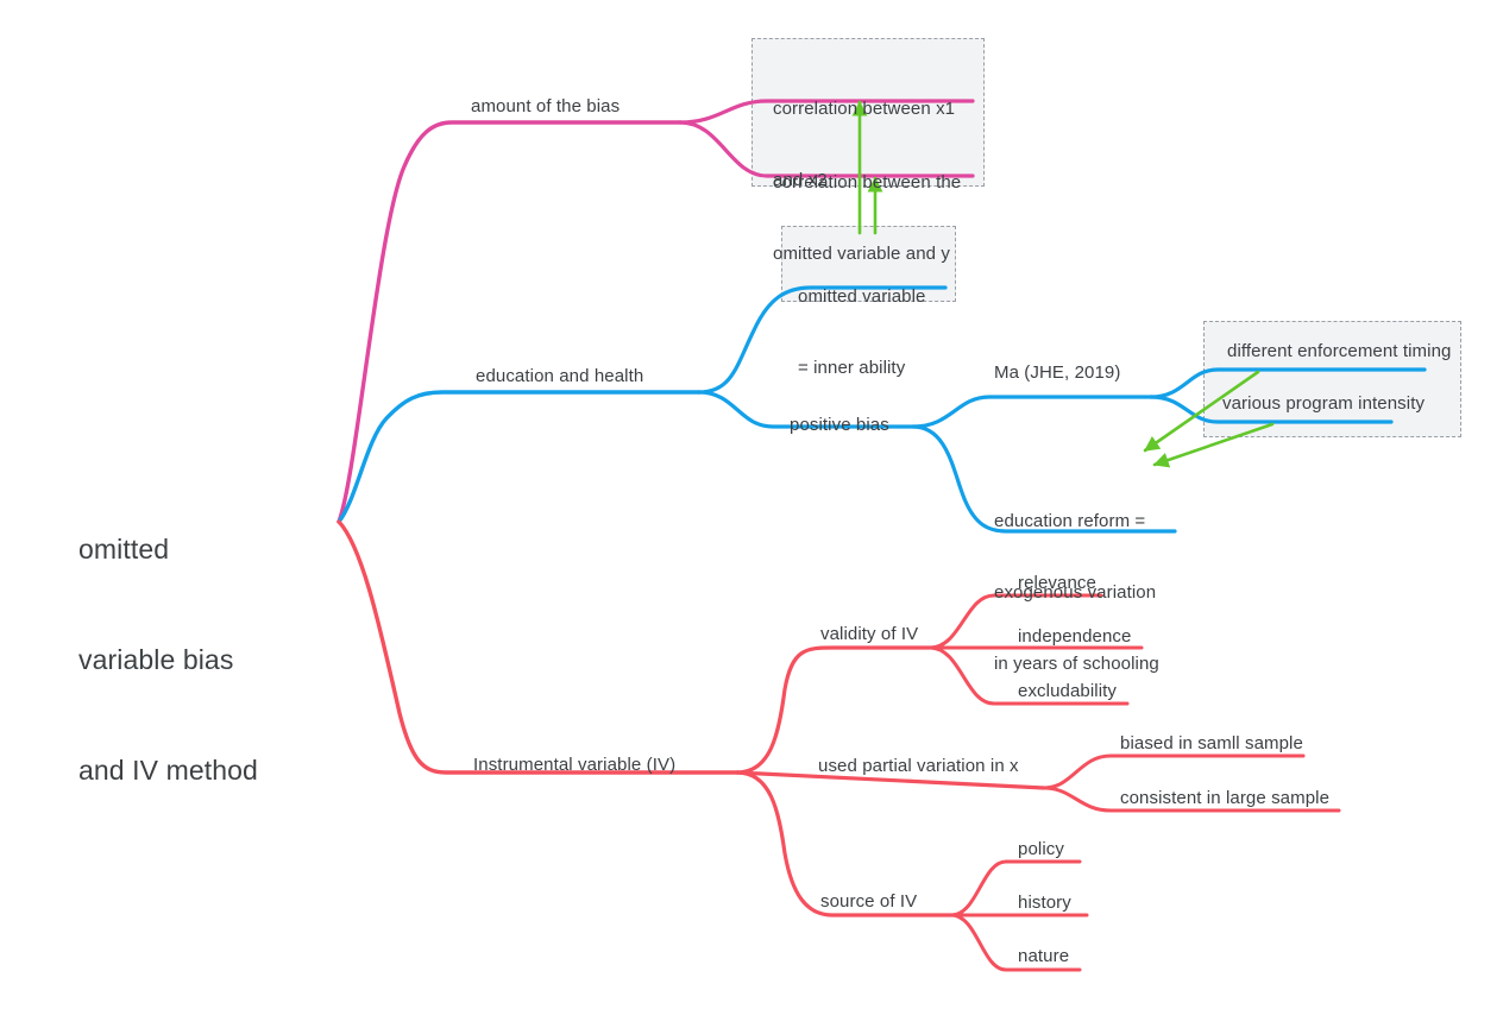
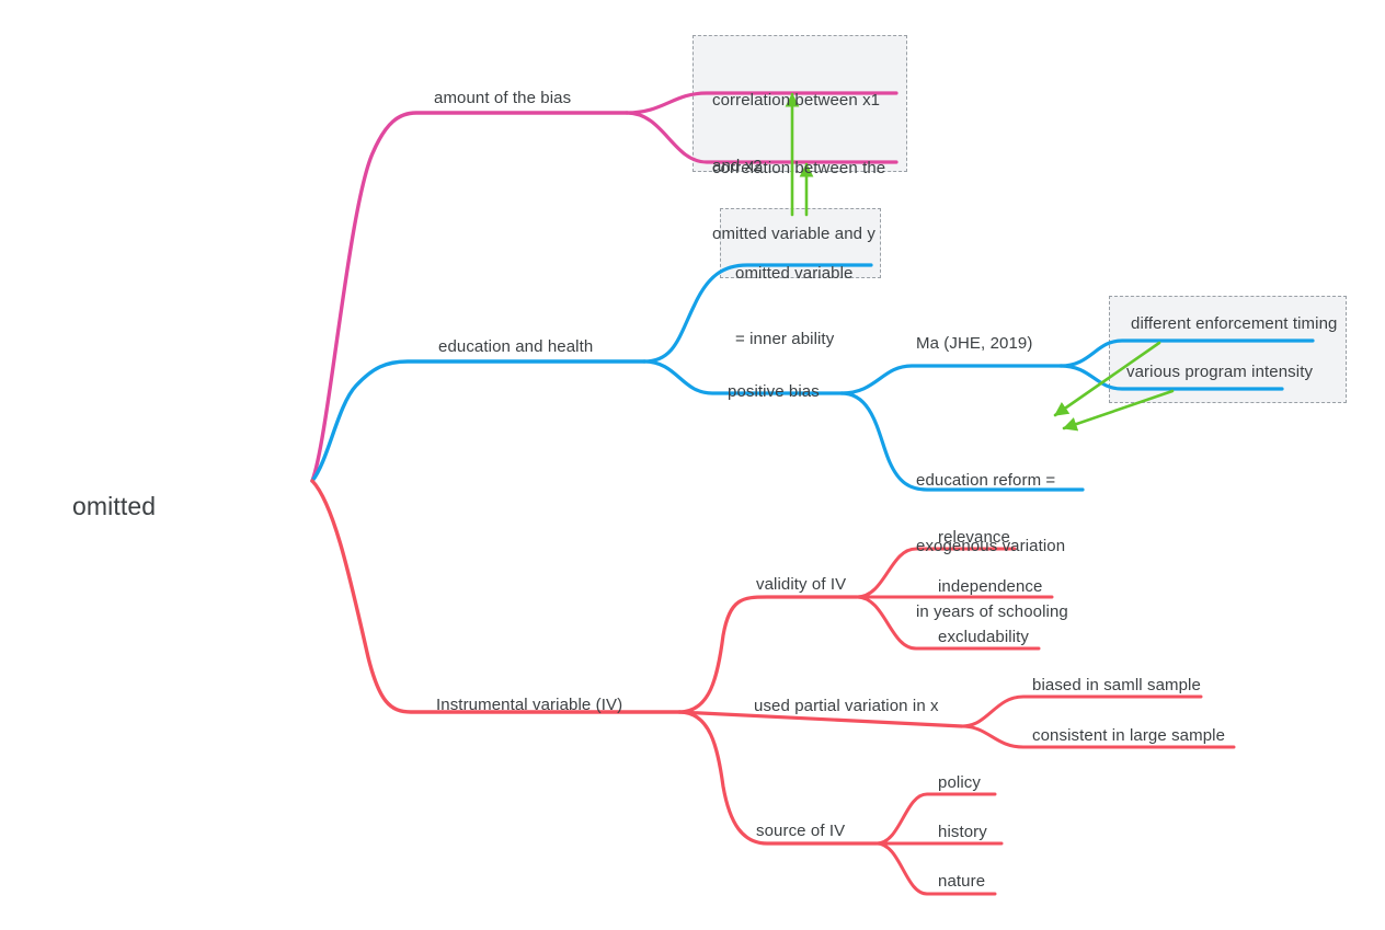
  omitted
- variable bias
- and IV method
  amount of the bias
  correlation between x1
  and x2
  correlation between the
  omitted variable and y
  education and health
  omitted variable
  = inner ability
  positive bias
  Ma (JHE, 2019)
  different enforcement timing
  various program intensity
  education reform =
  exogenous variation
  in years of schooling
  Instrumental variable (IV)
  validity of IV
  relevance
  independence
  excludability
  used partial variation in x
  biased in samll sample
  consistent in large sample
  source of IV
  policy
  history
  nature
